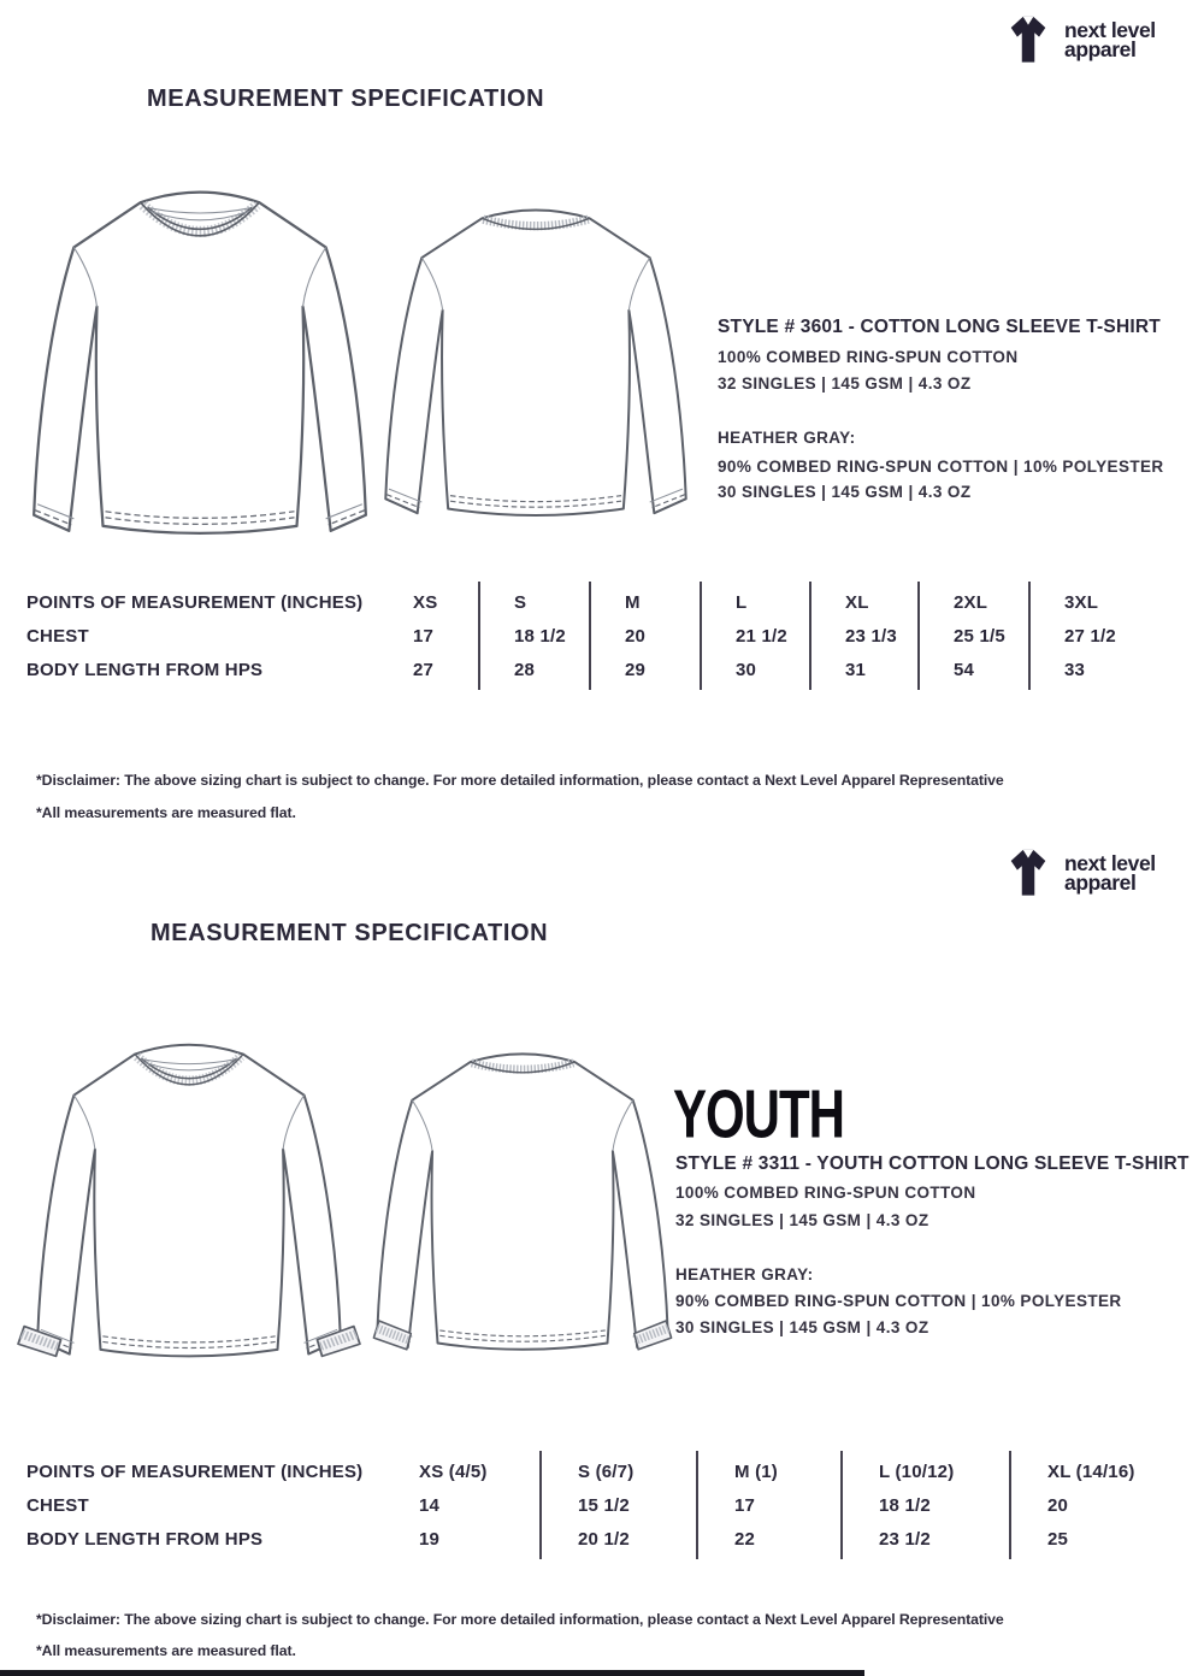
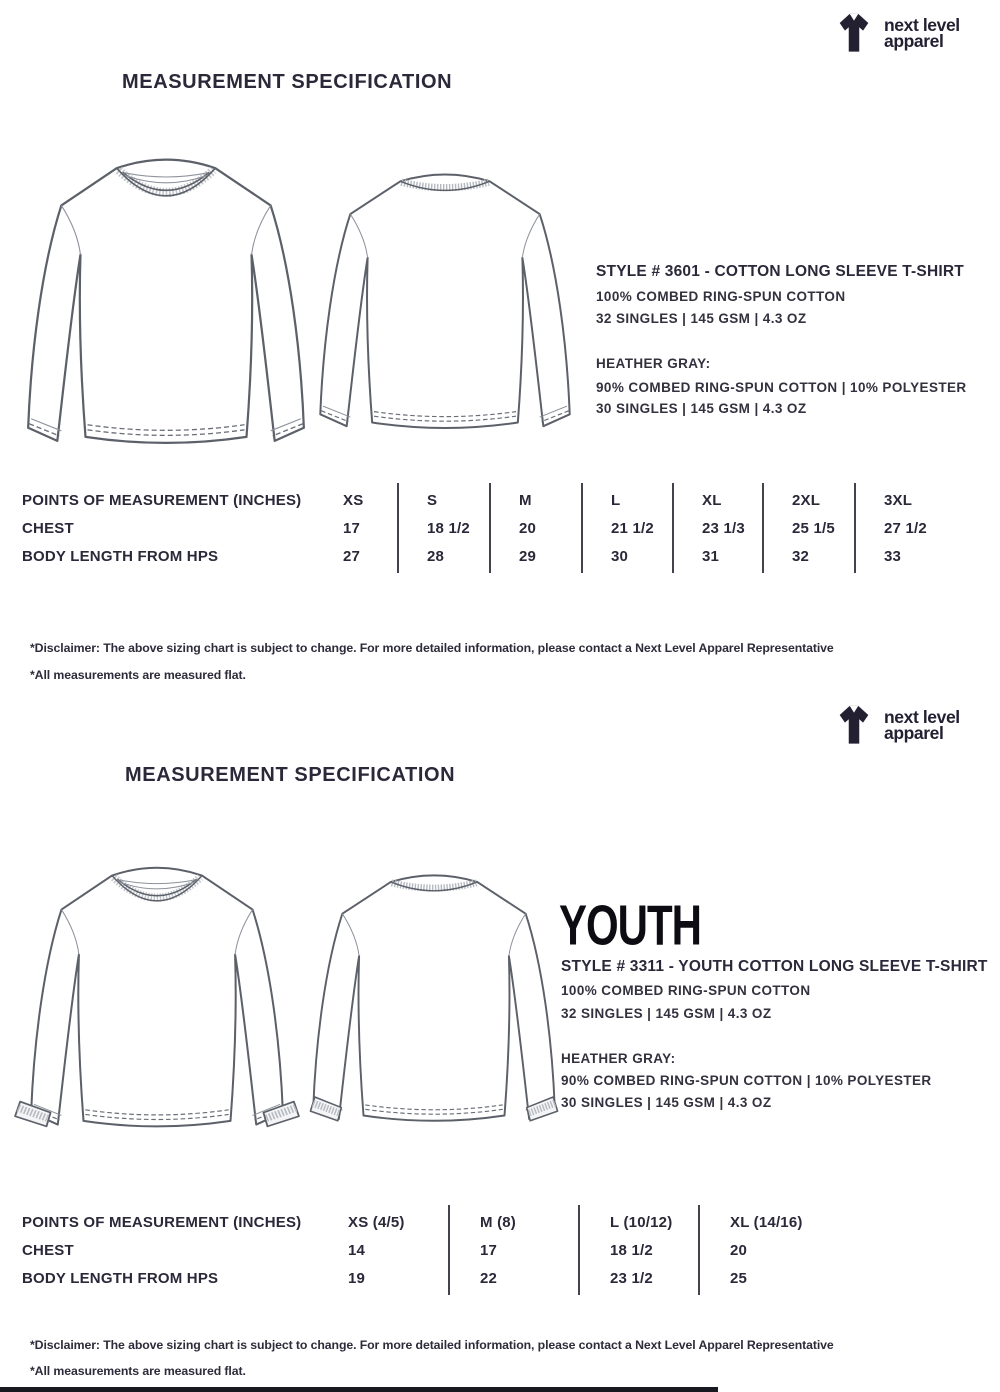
  next level
  apparel
  MEASUREMENT SPECIFICATION
  STYLE # 3601 - COTTON LONG SLEEVE T-SHIRT
  100% COMBED RING-SPUN COTTON
  32 SINGLES | 145 GSM | 4.3 OZ
  HEATHER GRAY:
  90% COMBED RING-SPUN COTTON | 10% POLYESTER
  30 SINGLES | 145 GSM | 4.3 OZ
  POINTS OF MEASUREMENT (INCHES)
  CHEST
  BODY LENGTH FROM HPS
  XS
  17
  27
  S
  18 1/2
  28
  M
  20
  29
  L
  21 1/2
  30
  XL
  23 1/3
  31
  2XL
  25 1/5
- 54
+ 32
  3XL
  27 1/2
  33
  *Disclaimer: The above sizing chart is subject to change. For more detailed information, please contact a Next Level Apparel Representative
  *All measurements are measured flat.
  next level
  apparel
  MEASUREMENT SPECIFICATION
  YOUTH
  STYLE # 3311 - YOUTH COTTON LONG SLEEVE T-SHIRT
  100% COMBED RING-SPUN COTTON
  32 SINGLES | 145 GSM | 4.3 OZ
  HEATHER GRAY:
  90% COMBED RING-SPUN COTTON | 10% POLYESTER
  30 SINGLES | 145 GSM | 4.3 OZ
  POINTS OF MEASUREMENT (INCHES)
  CHEST
  BODY LENGTH FROM HPS
  XS (4/5)
  14
  19
- S (6/7)
- 15 1/2
- 20 1/2
- M (1)
+ M (8)
  17
  22
  L (10/12)
  18 1/2
  23 1/2
  XL (14/16)
  20
  25
  *Disclaimer: The above sizing chart is subject to change. For more detailed information, please contact a Next Level Apparel Representative
  *All measurements are measured flat.
